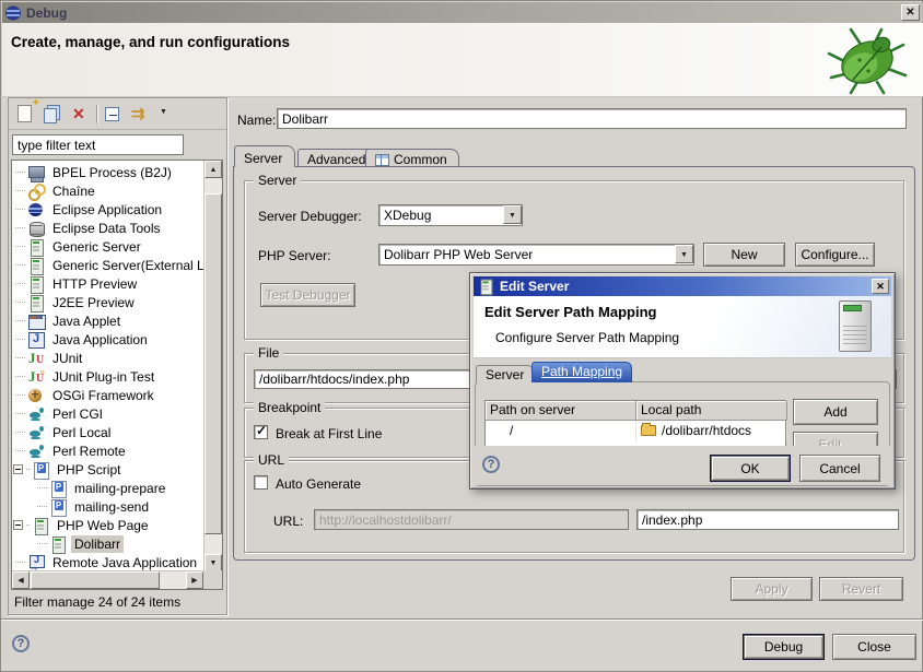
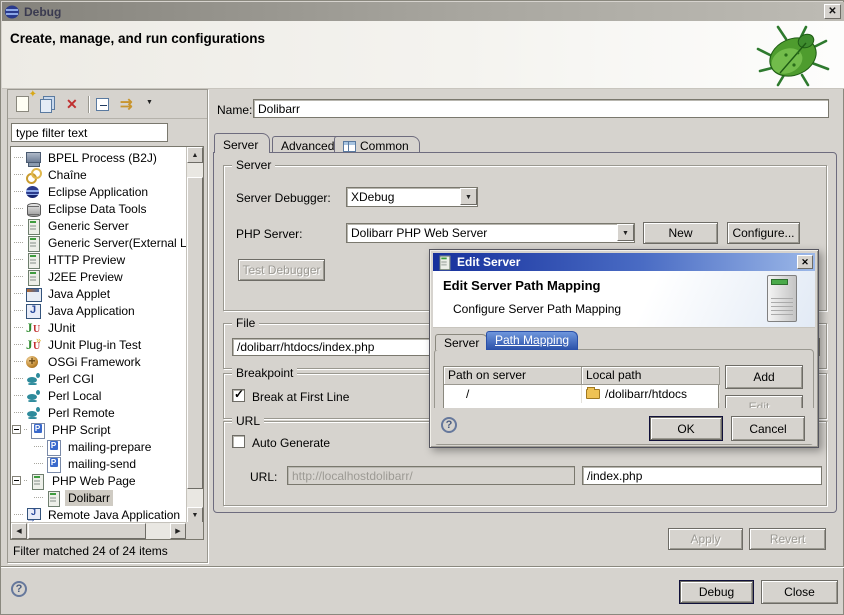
  Debug
  ✕
  Create, manage, and run configurations
  type filter text
  BPEL Process (B2J)
  Chaîne
  Eclipse Application
  Eclipse Data Tools
  Generic Server
  Generic Server(External L
  HTTP Preview
  J2EE Preview
  Java Applet
  Java Application
  JUnit
  »
  JUnit Plug-in Test
  OSGi Framework
  Perl CGI
  Perl Local
  Perl Remote
  PHP Script
  mailing-prepare
  mailing-send
  PHP Web Page
  Dolibarr
  →
  Remote Java Application
- Filter manage 24 of 24 items
+ Filter matched 24 of 24 items
  Name:
  Dolibarr
  Server
  Advanced
  Common
  Server
  Server Debugger:
  XDebug
  PHP Server:
  Dolibarr PHP Web Server
  New
  Configure...
  Test Debugger
  File
  /dolibarr/htdocs/index.php
  Breakpoint
  Break at First Line
  URL
  Auto Generate
  URL:
  http://localhostdolibarr/
  /index.php
  Apply
  Revert
  ?
  Debug
  Close
  Edit Server
  ✕
  Edit Server Path Mapping
  Configure Server Path Mapping
  Server
  Path Mapping
  Path on server
  Local path
  /
  /dolibarr/htdocs
  Add
  Edit...
  ?
  OK
  Cancel
